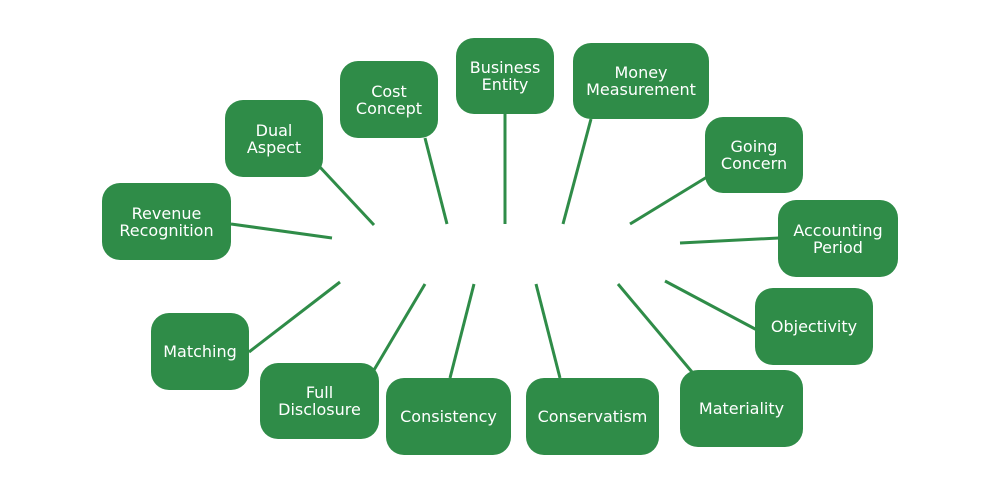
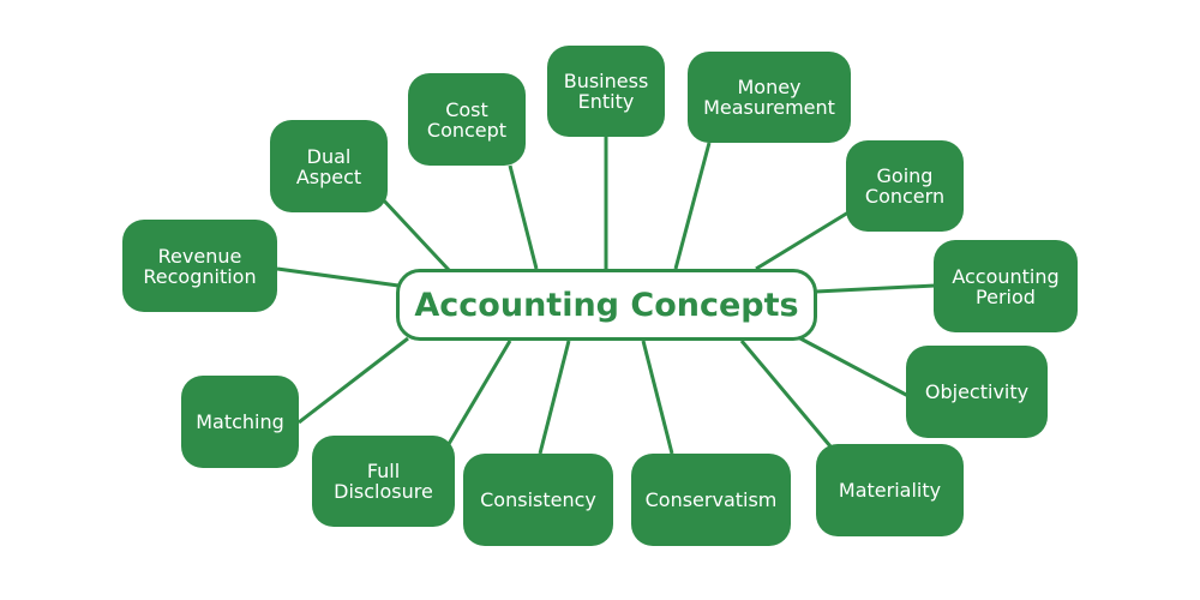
+ Accounting Concepts
  Revenue
  Recognition
  Dual
  Aspect
  Cost
  Concept
  Business
  Entity
  Money
  Measurement
  Going
  Concern
  Accounting
  Period
  Objectivity
  Materiality
  Conservatism
  Consistency
  Full
  Disclosure
  Matching
